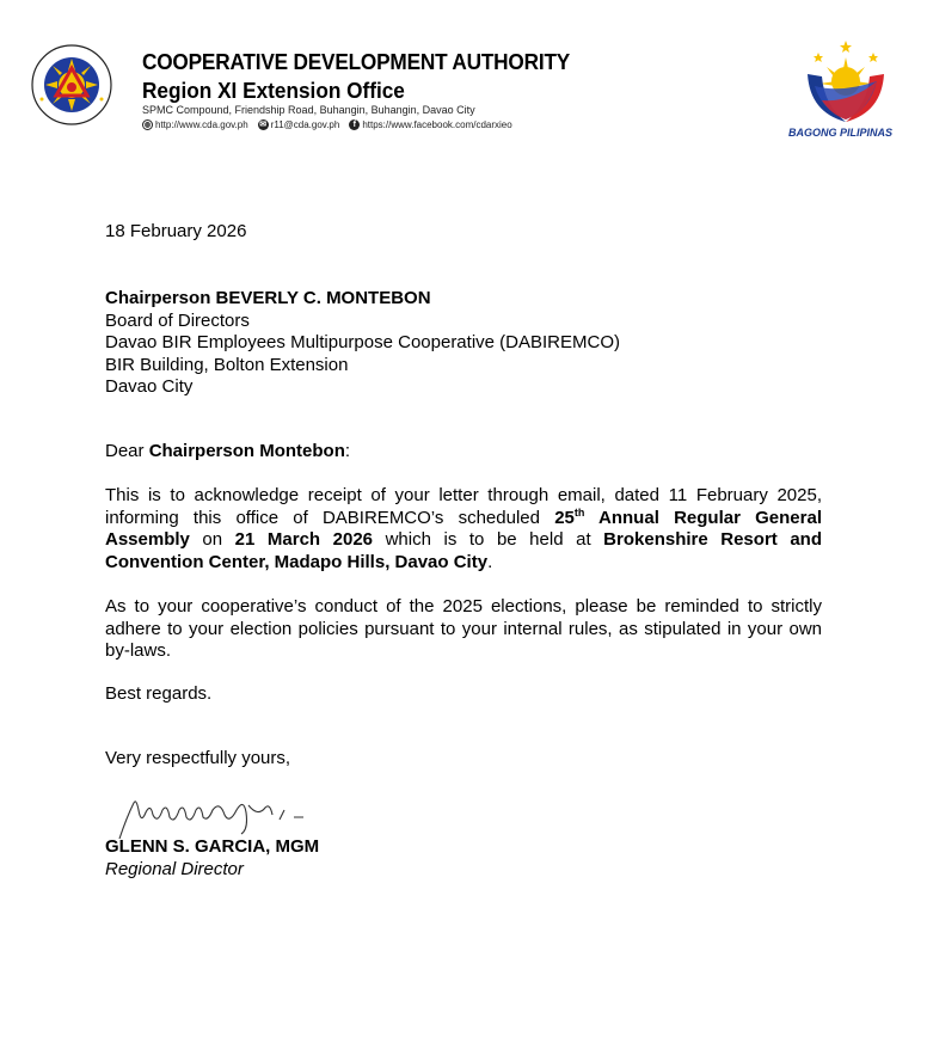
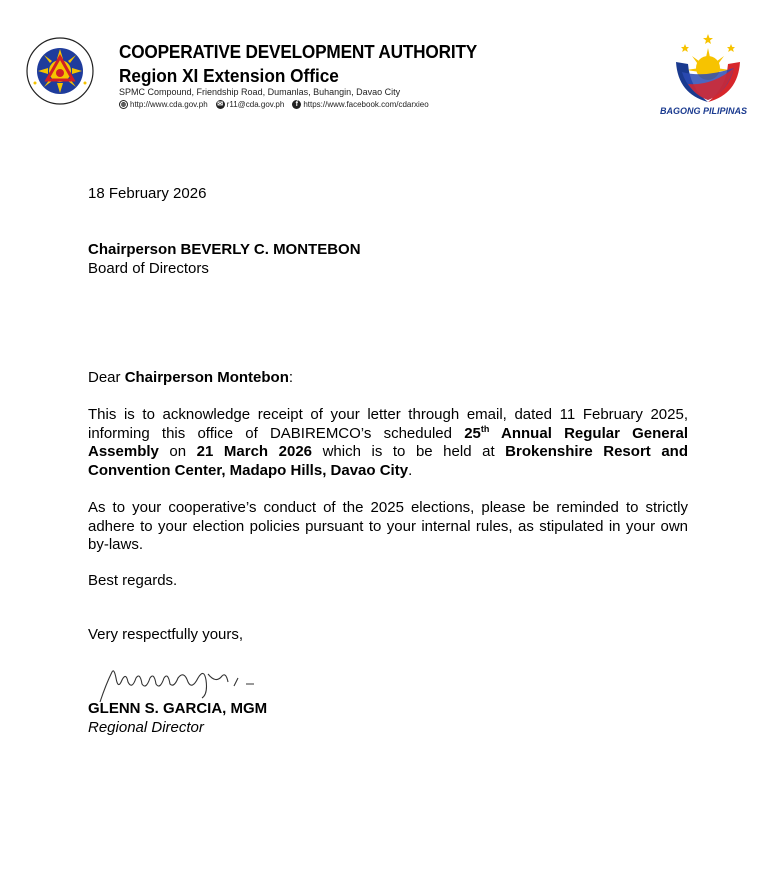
  COOPERATIVE DEVELOPMENT AUTHORITY
  Region XI Extension Office
- SPMC Compound, Friendship Road, Buhangin, Buhangin, Davao City
+ SPMC Compound, Friendship Road, Dumanlas, Buhangin, Davao City
  http://www.cda.gov.ph
  r11@cda.gov.ph
  https://www.facebook.com/cdarxieo
  BAGONG PILIPINAS
  18 February 2026
  Chairperson BEVERLY C. MONTEBON
  Board of Directors
- Davao BIR Employees Multipurpose Cooperative (DABIREMCO)
- BIR Building, Bolton Extension
- Davao City
  Dear Chairperson Montebon:
  This is to acknowledge receipt of your letter through email, dated 11 February 2025, informing this office of DABIREMCO’s scheduled 25th Annual Regular General Assembly on 21 March 2026 which is to be held at Brokenshire Resort and Convention Center, Madapo Hills, Davao City.
  As to your cooperative’s conduct of the 2025 elections, please be reminded to strictly adhere to your election policies pursuant to your internal rules, as stipulated in your own by-laws.
  Best regards.
  Very respectfully yours,
  GLENN S. GARCIA, MGM
  Regional Director
